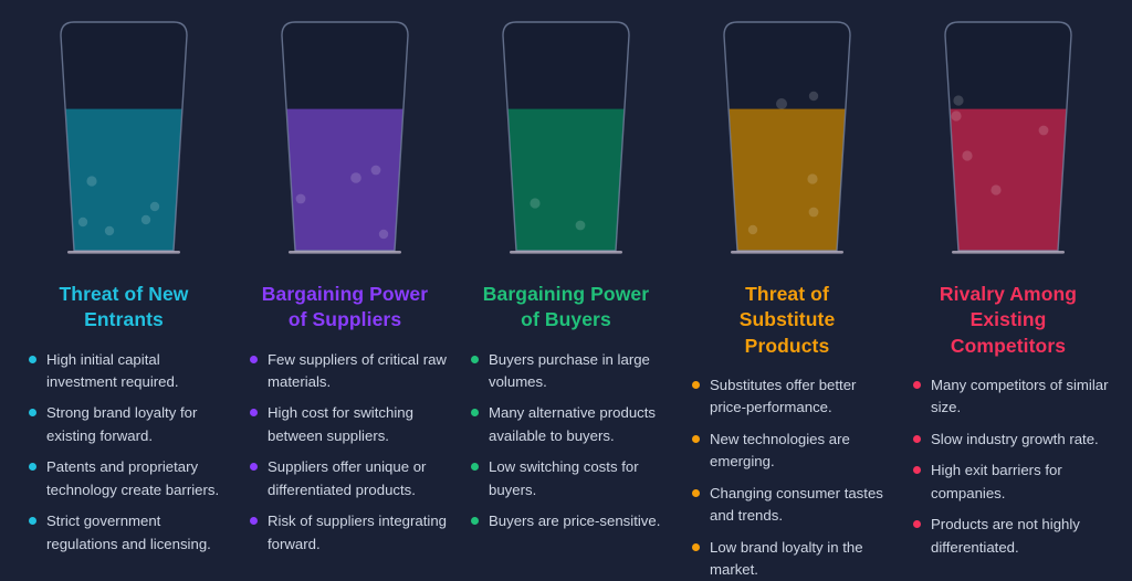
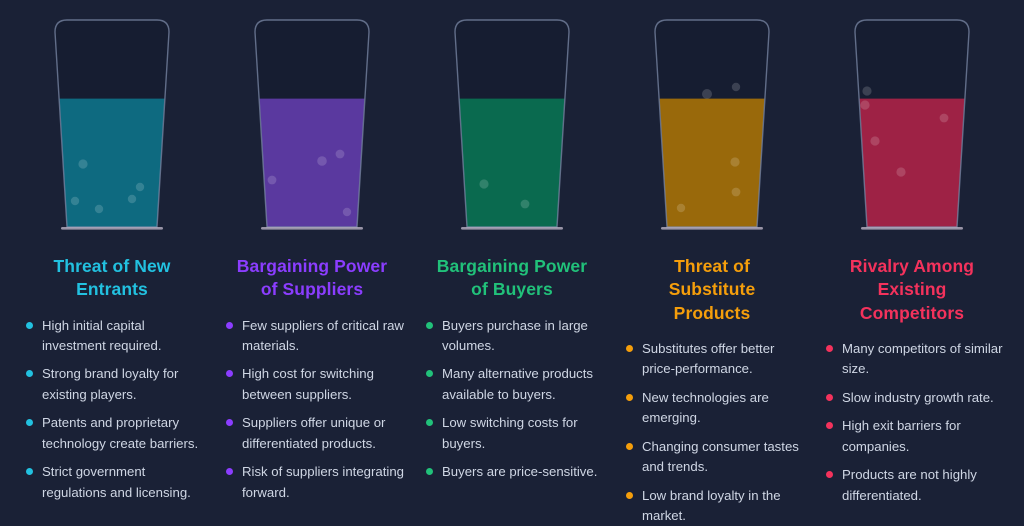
  Threat of New
  Entrants
  High initial capital investment required.
- Strong brand loyalty for existing forward.
+ Strong brand loyalty for existing players.
  Patents and proprietary technology create barriers.
  Strict government regulations and licensing.
  Bargaining Power
  of Suppliers
  Few suppliers of critical raw materials.
  High cost for switching between suppliers.
  Suppliers offer unique or differentiated products.
  Risk of suppliers integrating forward.
  Bargaining Power
  of Buyers
  Buyers purchase in large volumes.
  Many alternative products available to buyers.
  Low switching costs for buyers.
  Buyers are price-sensitive.
  Threat of
  Substitute
  Products
  Substitutes offer better price-performance.
  New technologies are emerging.
  Changing consumer tastes and trends.
  Low brand loyalty in the market.
  Rivalry Among
  Existing
  Competitors
  Many competitors of similar size.
  Slow industry growth rate.
  High exit barriers for companies.
  Products are not highly differentiated.
